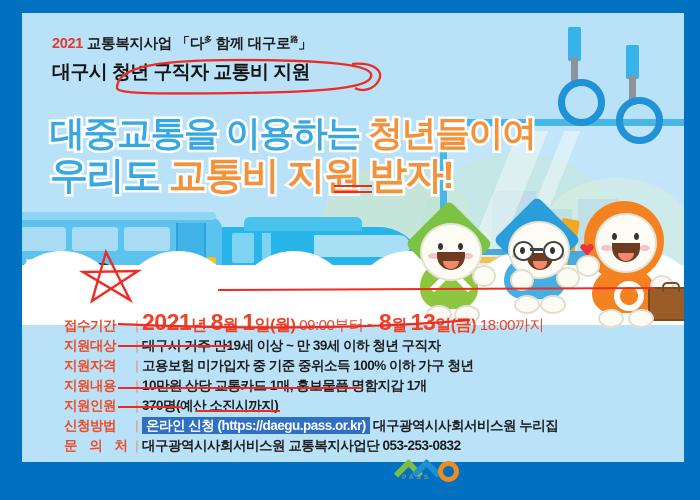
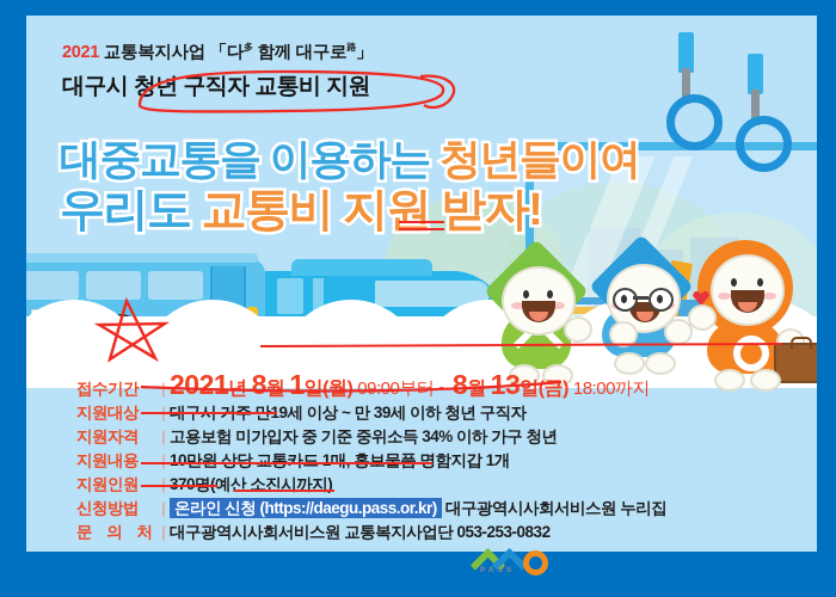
  2021 교통복지사업 「다多 함께 대구로路」
  대구시 청년 구직자 교통비 지원
  대중교통을 이용하는 청년들이여
  우리도 교통비 지원 받자!
  접수기간
  2021년 8월 1일(월) 09:00부 8 1 일(금) 18:00까지
  지원대상
  지원자격
  |
- 고용보험 미가입자 중 기준 중위소득 100% 이하 가구 청년
+ 고용보험 미가입자 중 기준 중위소득 34% 이하 가구 청년
  지원내용
  |
  10만원 상당 교통카드 1매, 홍보물품 명함지갑 1개
  지원인원
  |
  370명(예산 소진시까지)
  신청방법
  |
  온라인 신청 (https://daegu.pass.or.kr) 대구광역시사회서비스원 누리집
  문 의 처
  |
  대구광역시사회서비스원 교통복지사업단 053-253-0832
